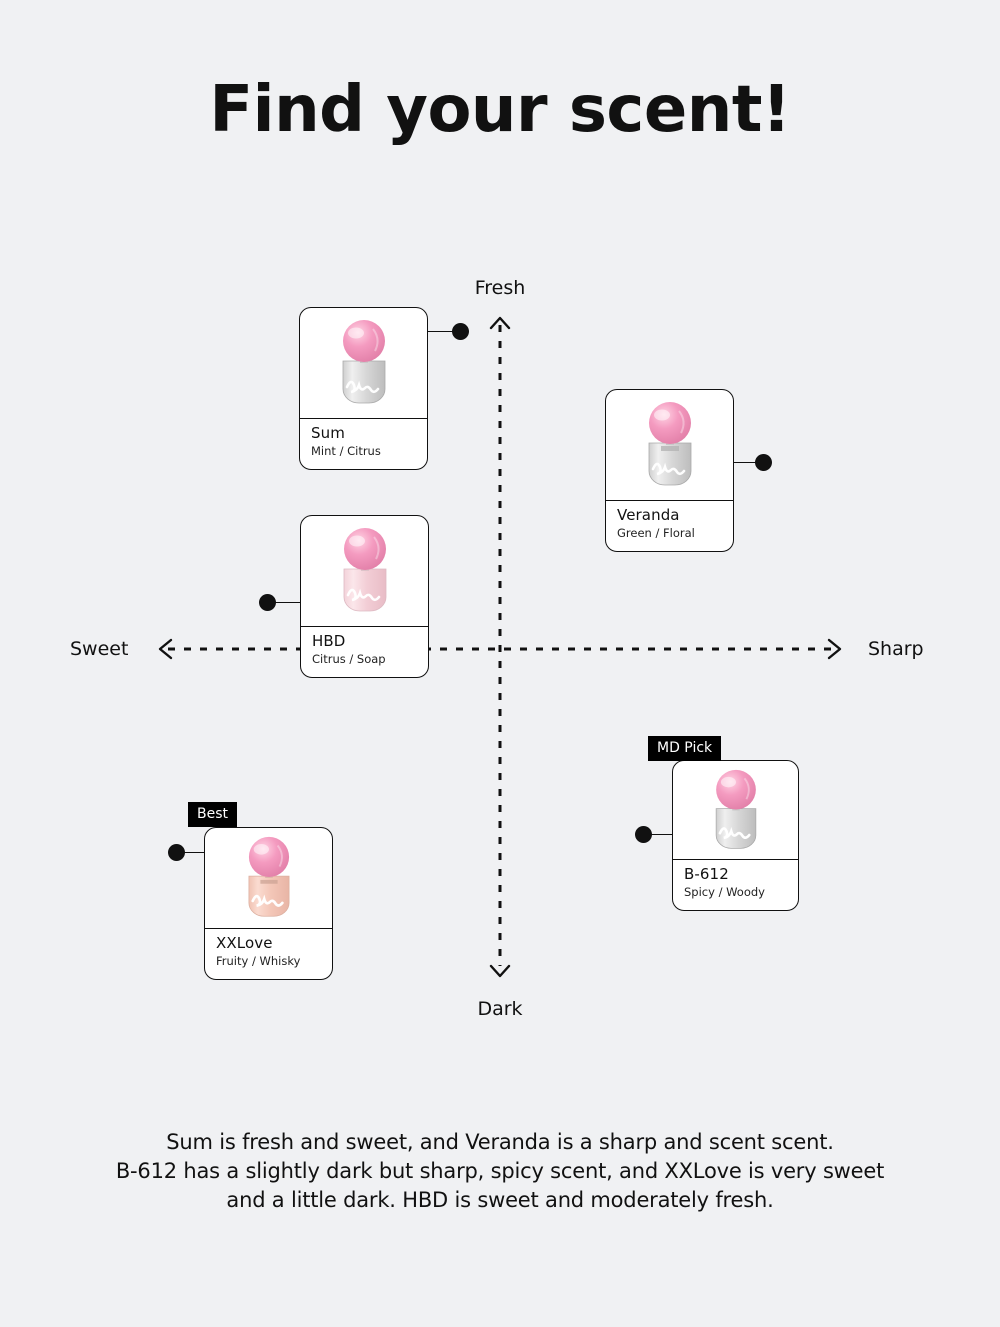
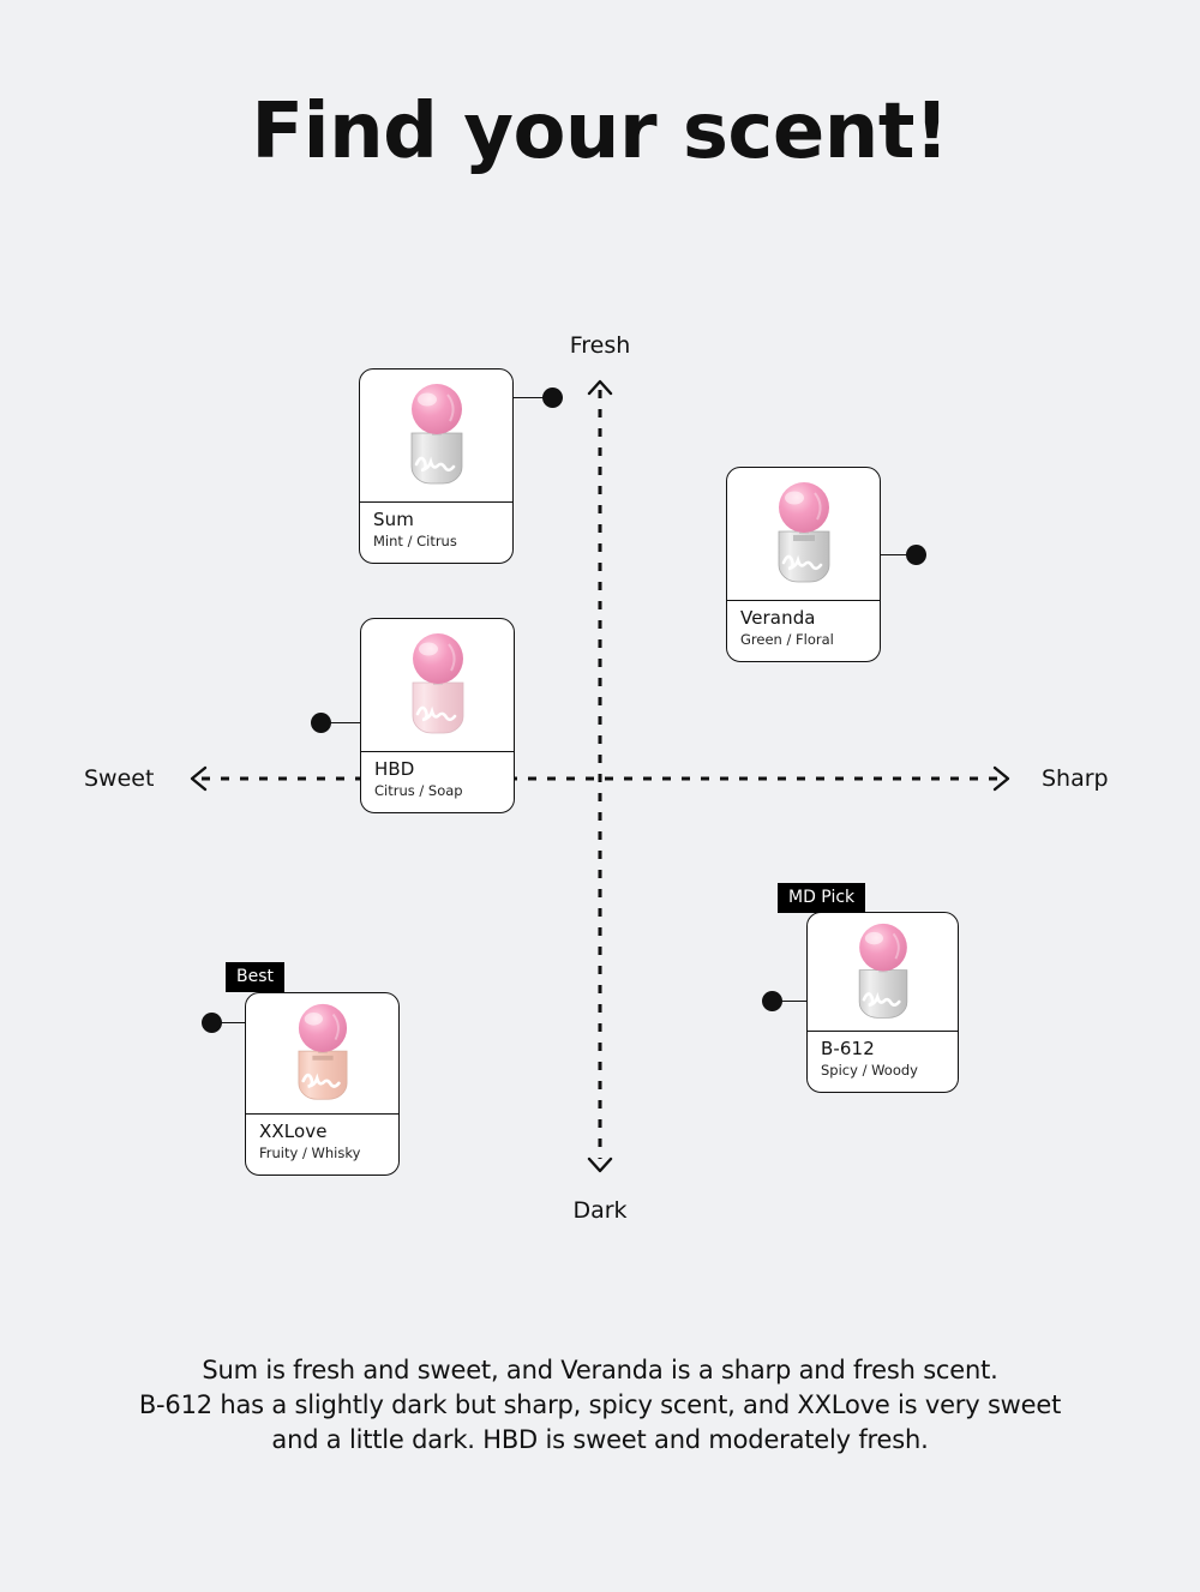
  Find your scent!
  Fresh
  Dark
  Sweet
  Sharp
  Sum
  Mint / Citrus
  Veranda
  Green / Floral
  HBD
  Citrus / Soap
  Best
  XXLove
  Fruity / Whisky
  MD Pick
  B-612
  Spicy / Woody
- Sum is fresh and sweet, and Veranda is a sharp and scent scent.
+ Sum is fresh and sweet, and Veranda is a sharp and fresh scent.
  B-612 has a slightly dark but sharp, spicy scent, and XXLove is very sweet
  and a little dark. HBD is sweet and moderately fresh.
